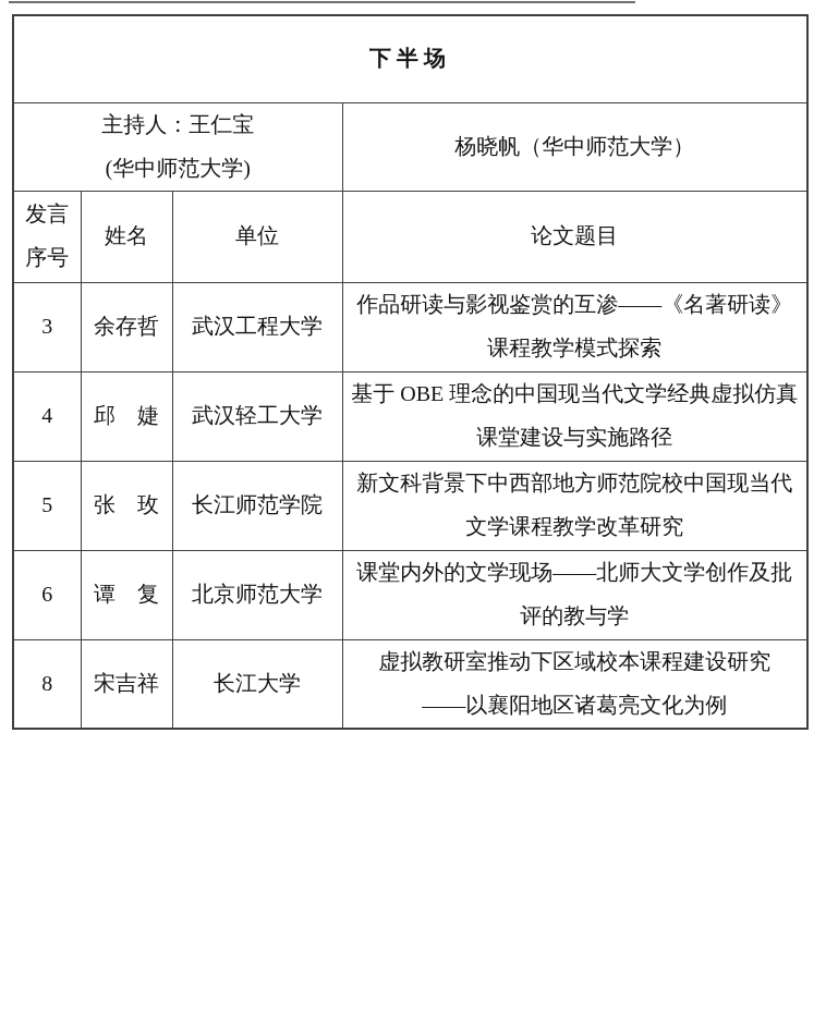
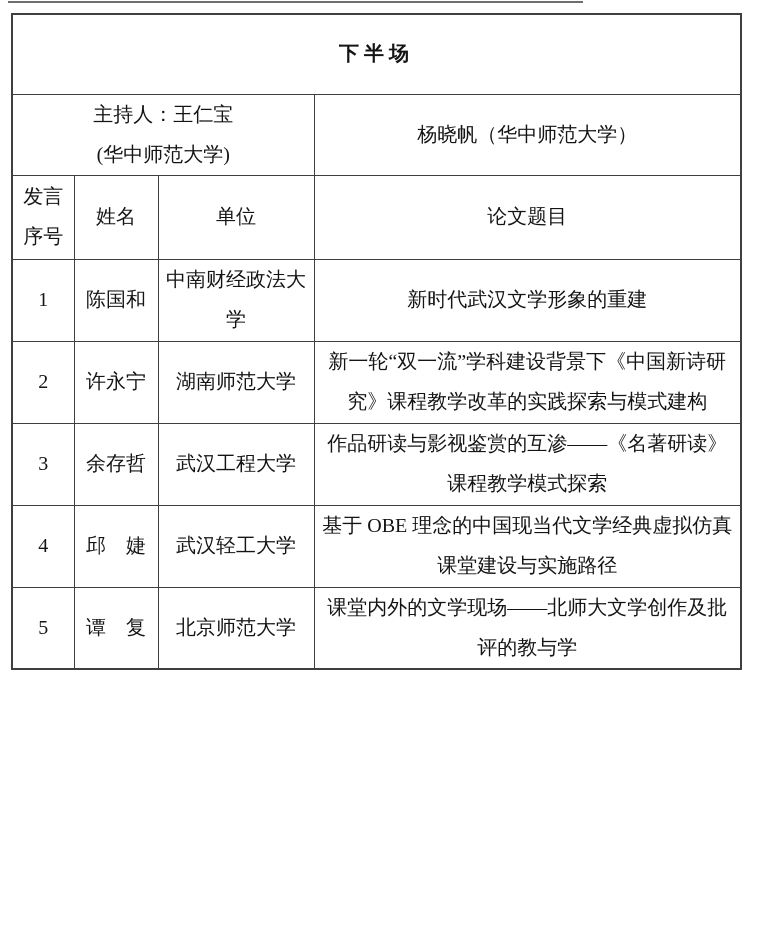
  下半场
  主持人：王仁宝 (华中师范大学)	杨晓帆（华中师范大学）
  发言 序号	姓名	单位	论文题目
+ 1	陈国和	中南财经政法大学	新时代武汉文学形象的重建
+ 2	许永宁	湖南师范大学	新一轮“双一流”学科建设背景下《中国新诗研究》课程教学改革的实践探索与模式建构
  3	余存哲	武汉工程大学	作品研读与影视鉴赏的互渗——《名著研读》课程教学模式探索
  4	邱 婕	武汉轻工大学	基于 OBE 理念的中国现当代文学经典虚拟仿真课堂建设与实施路径
- 5	张 玫	长江师范学院	新文科背景下中西部地方师范院校中国现当代文学课程教学改革研究
- 6	谭 复	北京师范大学	课堂内外的文学现场——北师大文学创作及批评的教与学
+ 5	谭 复	北京师范大学	课堂内外的文学现场——北师大文学创作及批评的教与学
- 8	宋吉祥	长江大学	虚拟教研室推动下区域校本课程建设研究 ——以襄阳地区诸葛亮文化为例
